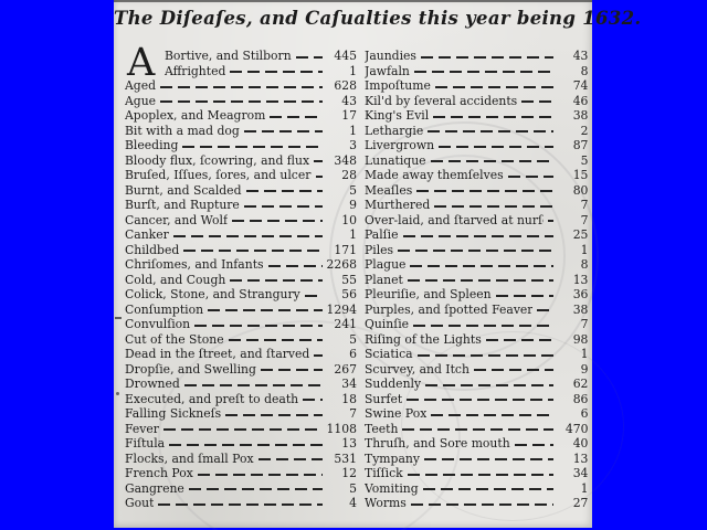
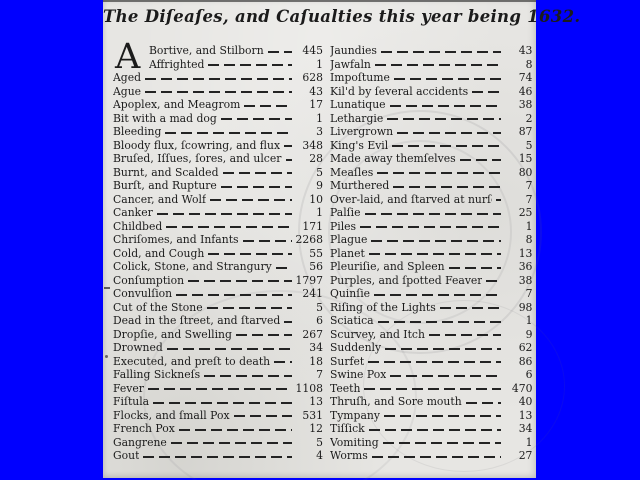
  The Diſeaſes, and Caſualties this year being 1632.
  A
  Bortive, and Stilborn
  445
  Affrighted
  1
  Aged
  628
  Ague
  43
  Apoplex, and Meagrom
  17
  Bit with a mad dog
  1
  Bleeding
  3
  Bloody flux, ſcowring, and flux
  348
  Bruſed, Iſſues, ſores, and ulcer
  28
  Burnt, and Scalded
  5
  Burſt, and Rupture
  9
  Cancer, and Wolf
  10
  Canker
  1
  Childbed
  171
  Chriſomes, and Infants
  2268
  Cold, and Cough
  55
  Colick, Stone, and Strangury
  56
  Conſumption
- 1294
+ 1797
  Convulſion
  241
  Cut of the Stone
  5
  Dead in the ſtreet, and ſtarved
  6
  Dropſie, and Swelling
  267
  Drowned
  34
  Executed, and preſt to death
  18
  Falling Sickneſs
  7
  Fever
  1108
  Fiſtula
  13
  Flocks, and ſmall Pox
  531
  French Pox
  12
  Gangrene
  5
  Gout
  4
  Jaundies
  43
  Jawfaln
  8
  Impoſtume
  74
  Kil'd by ſeveral accidents
  46
- King's Evil
+ Lunatique
  38
  Lethargie
  2
  Livergrown
  87
- Lunatique
+ King's Evil
  5
  Made away themſelves
  15
  Meaſles
  80
  Murthered
  7
  Over-laid, and ſtarved at nurſ
  7
  Palſie
  25
  Piles
  1
  Plague
  8
  Planet
  13
  Pleuriſie, and Spleen
  36
  Purples, and ſpotted Feaver
  38
  Quinſie
  7
  Riſing of the Lights
  98
  Sciatica
  1
  Scurvey, and Itch
  9
  Suddenly
  62
  Surfet
  86
  Swine Pox
  6
  Teeth
  470
  Thruſh, and Sore mouth
  40
  Tympany
  13
  Tiſſick
  34
  Vomiting
  1
  Worms
  27
